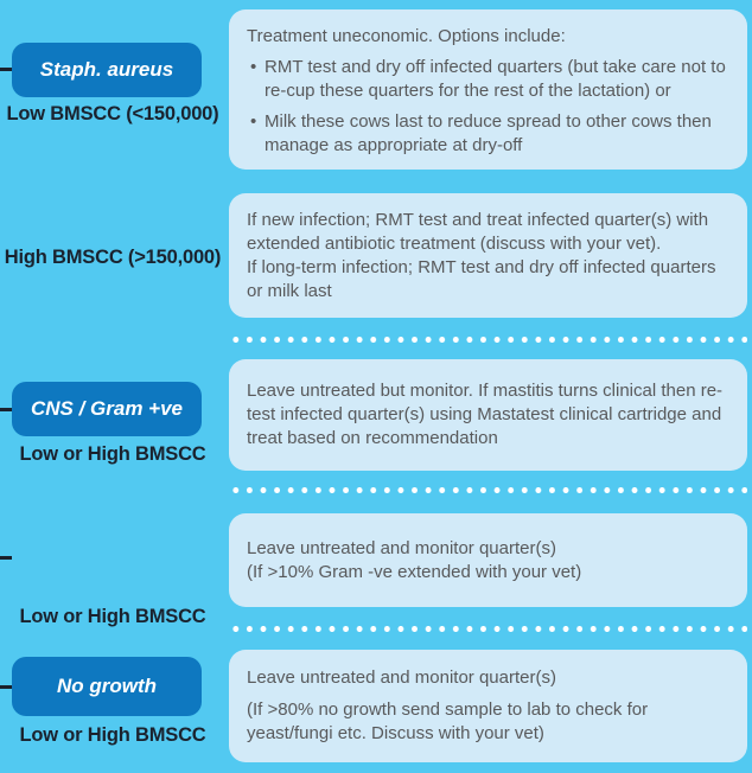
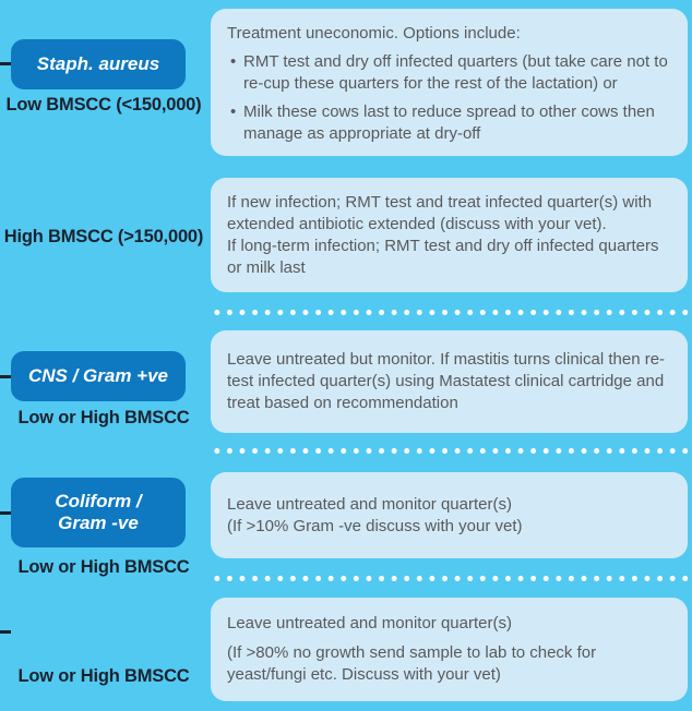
  Staph. aureus
  Low BMSCC (<150,000)
  Treatment uneconomic. Options include:
  RMT test and dry off infected quarters (but take care not to re-cup these quarters for the rest of the lactation) or
  Milk these cows last to reduce spread to other cows then manage as appropriate at dry-off
  High BMSCC (>150,000)
- If new infection; RMT test and treat infected quarter(s) with extended antibiotic treatment (discuss with your vet).
+ If new infection; RMT test and treat infected quarter(s) with extended antibiotic extended (discuss with your vet).
  If long-term infection; RMT test and dry off infected quarters or milk last
  CNS / Gram +ve
  Low or High BMSCC
  Leave untreated but monitor. If mastitis turns clinical then re-test infected quarter(s) using Mastatest clinical cartridge and treat based on recommendation
+ Coliform /
+ Gram -ve
  Low or High BMSCC
  Leave untreated and monitor quarter(s)
- (If >10% Gram -ve extended with your vet)
+ (If >10% Gram -ve discuss with your vet)
- No growth
  Low or High BMSCC
  Leave untreated and monitor quarter(s)
  (If >80% no growth send sample to lab to check for yeast/fungi etc. Discuss with your vet)
